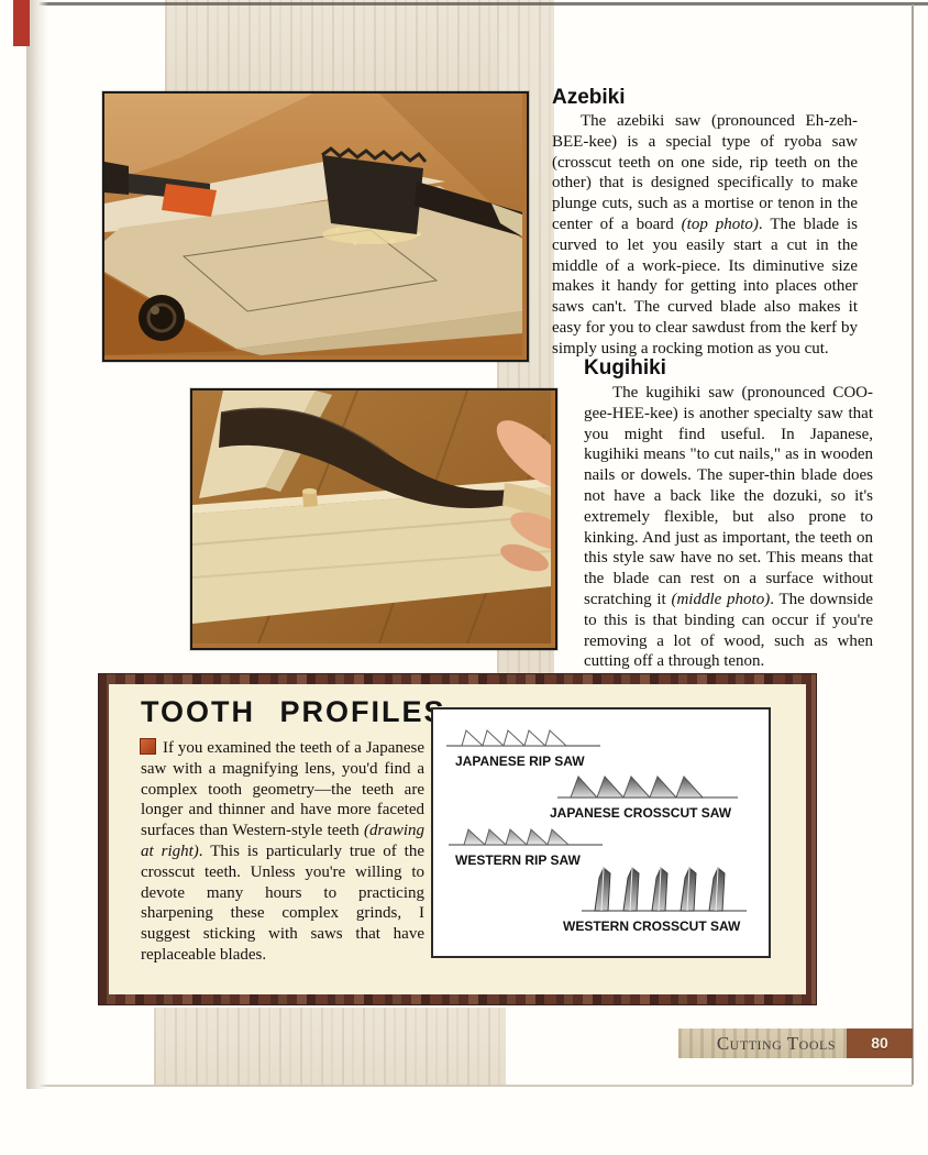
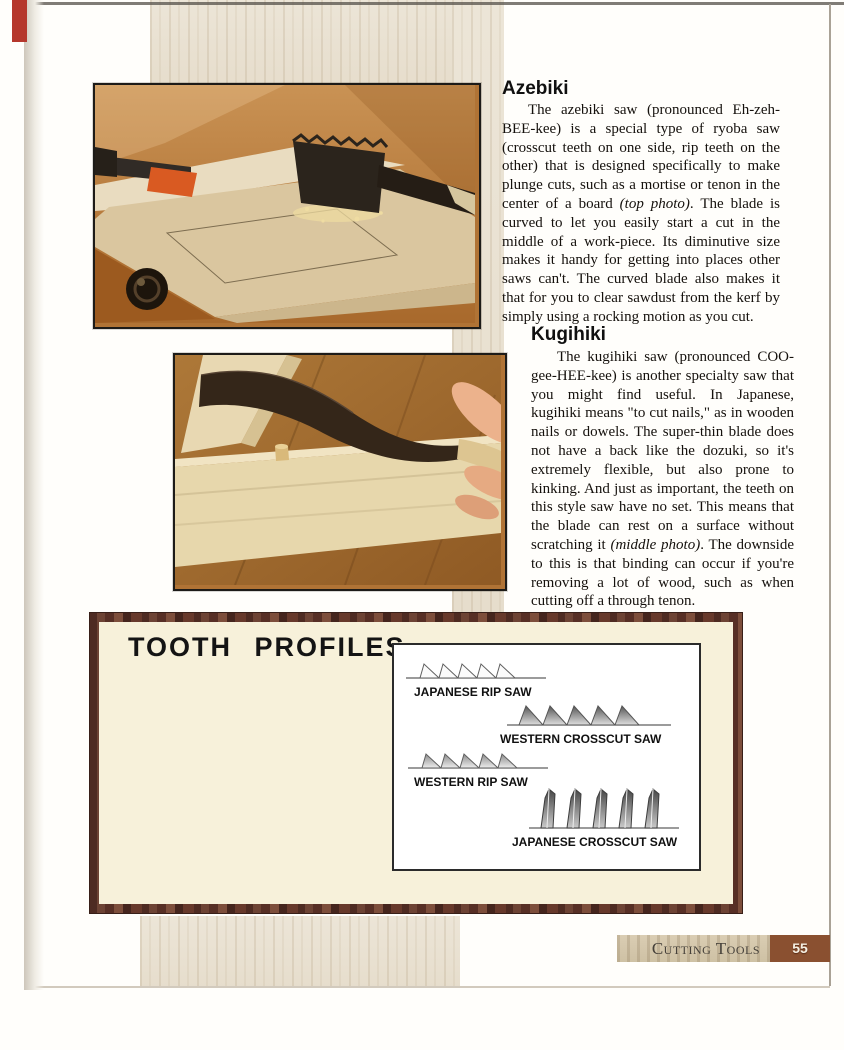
  Azebiki
- The azebiki saw (pronounced Eh-zeh-BEE-kee) is a special type of ryoba saw (crosscut teeth on one side, rip teeth on the other) that is designed specifically to make plunge cuts, such as a mortise or tenon in the center of a board (top photo). The blade is curved to let you easily start a cut in the middle of a work-piece. Its diminutive size makes it handy for getting into places other saws can't. The curved blade also makes it easy for you to clear sawdust from the kerf by simply using a rocking motion as you cut.
+ The azebiki saw (pronounced Eh-zeh-BEE-kee) is a special type of ryoba saw (crosscut teeth on one side, rip teeth on the other) that is designed specifically to make plunge cuts, such as a mortise or tenon in the center of a board (top photo). The blade is curved to let you easily start a cut in the middle of a work-piece. Its diminutive size makes it handy for getting into places other saws can't. The curved blade also makes it that for you to clear sawdust from the kerf by simply using a rocking motion as you cut.
  Kugihiki
  The kugihiki saw (pronounced COO-gee-HEE-kee) is another specialty saw that you might find useful. In Japanese, kugihiki means "to cut nails," as in wooden nails or dowels. The super-thin blade does not have a back like the dozuki, so it's extremely flexible, but also prone to kinking. And just as important, the teeth on this style saw have no set. This means that the blade can rest on a surface without scratching it (middle photo). The downside to this is that binding can occur if you're removing a lot of wood, such as when cutting off a through tenon.
  TOOTH PROFILE
- If you examined the teeth of a Japanese saw with a magnifying lens, you'd find a complex tooth geometry—the teeth are longer and thinner and have more faceted surfaces than Western-style teeth (drawing at right). This is particularly true of the crosscut teeth. Unless you're willing to devote many hours to practicing sharpening these complex grinds, I suggest sticking with saws that have replaceable blades.
  JAPANESE RIP SAW
- JAPANESE CROSSCUT SAW
+ WESTERN CROSSCUT SAW
  WESTERN RIP SAW
- WESTERN CROSSCUT SAW
+ JAPANESE CROSSCUT SAW
  Cutting Tools
- 80
+ 55
